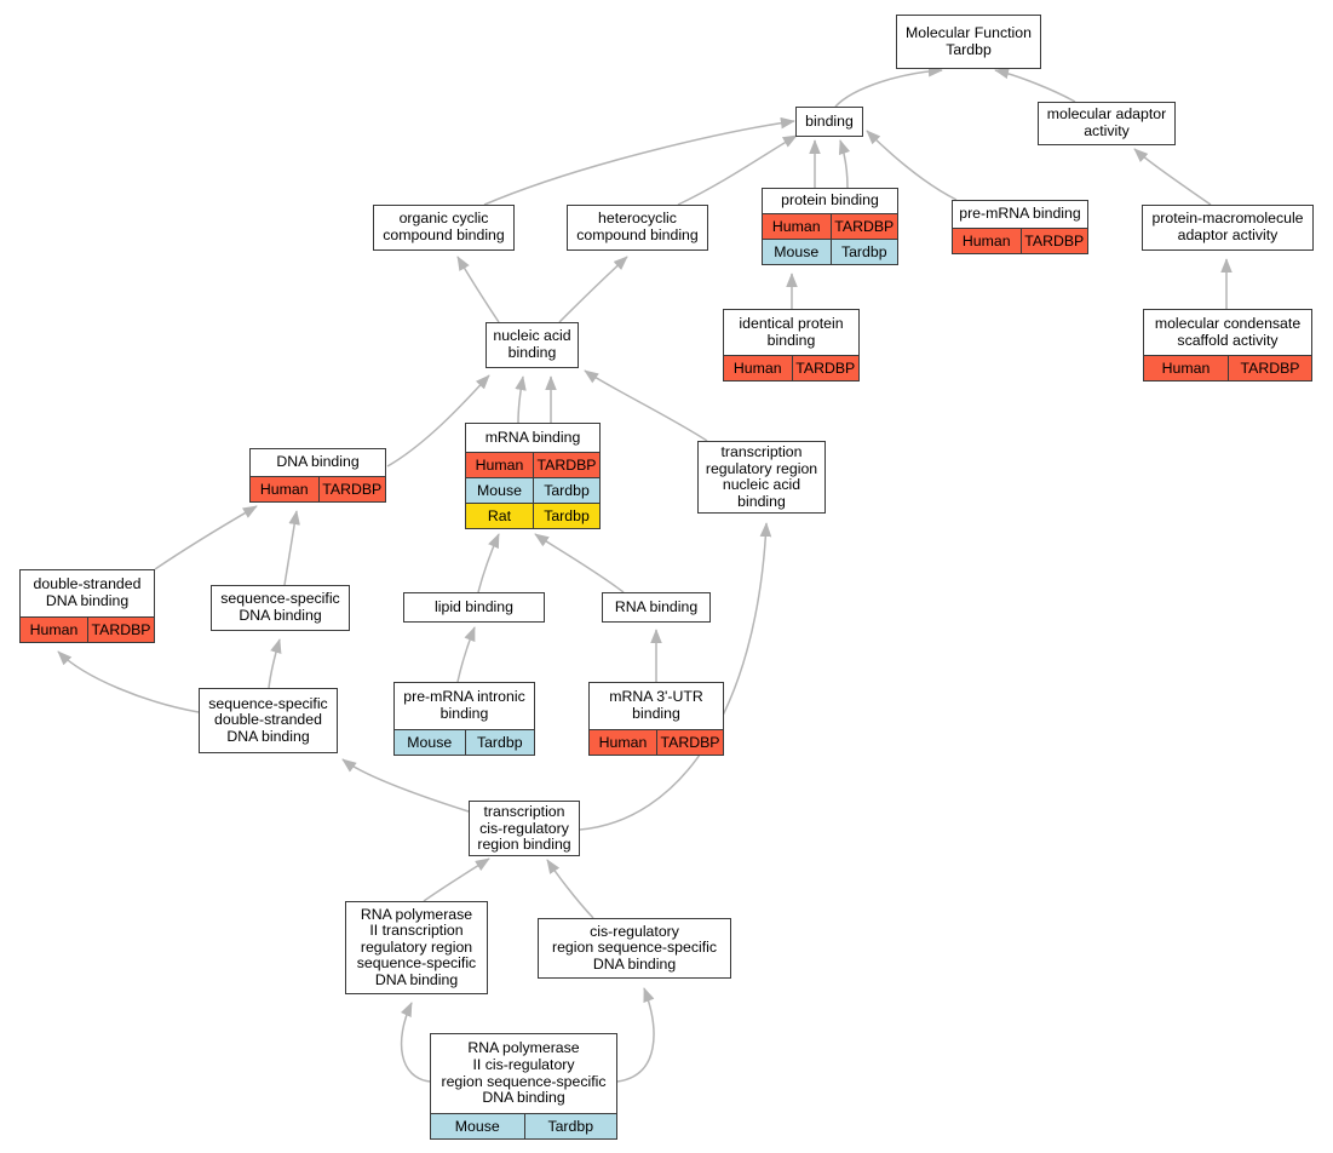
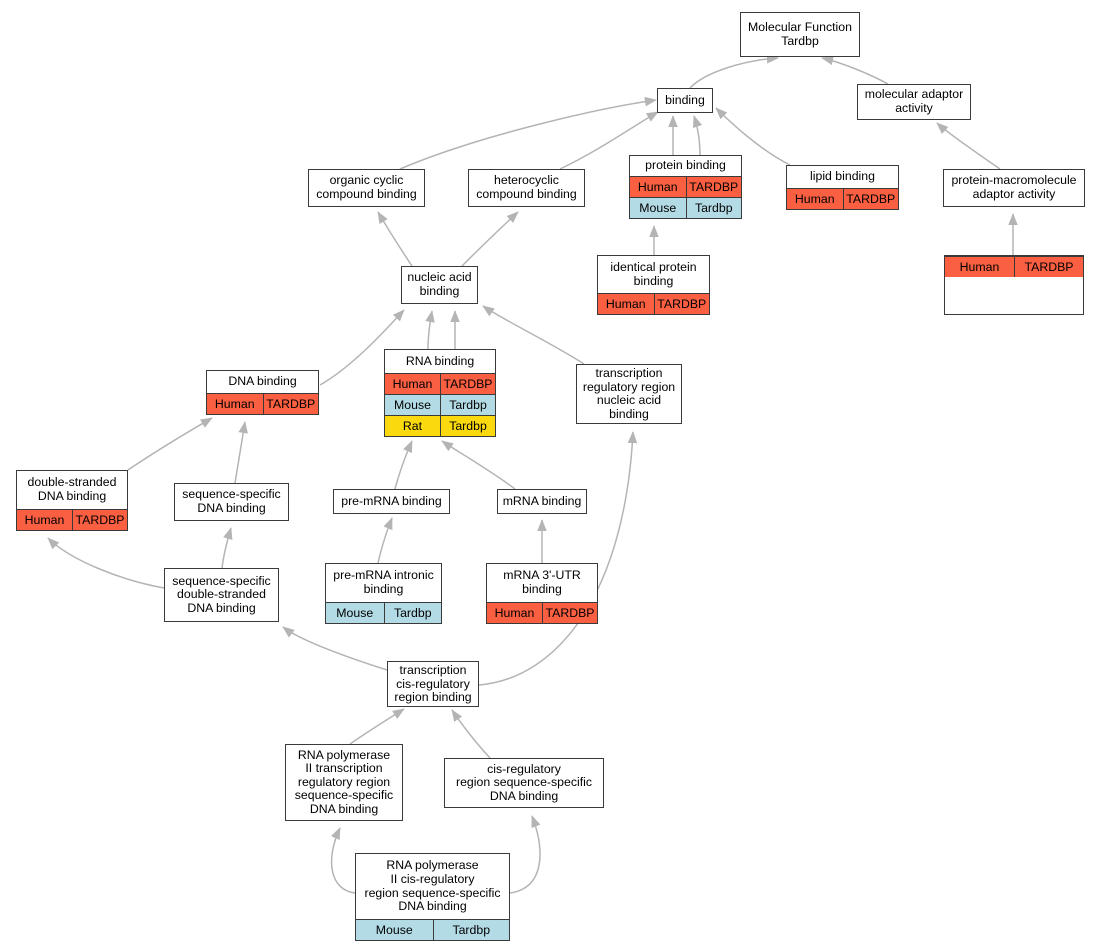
  Molecular Function
  Tardbp
  binding
  molecular adaptor
  activity
  organic cyclic
  compound binding
  heterocyclic
  compound binding
  protein binding
  Human
  TARDBP
  Mouse
  Tardbp
- pre-mRNA binding
+ lipid binding
  Human
  TARDBP
  protein-macromolecule
  adaptor activity
  nucleic acid
  binding
  identical protein
  binding
  Human
  TARDBP
- molecular condensate
- scaffold activity
  Human
  TARDBP
  DNA binding
  Human
  TARDBP
- mRNA binding
+ RNA binding
  Human
  TARDBP
  Mouse
  Tardbp
  Rat
  Tardbp
  transcription
  regulatory region
  nucleic acid
  binding
  double-stranded
  DNA binding
  Human
  TARDBP
  sequence-specific
  DNA binding
- lipid binding
+ pre-mRNA binding
- RNA binding
+ mRNA binding
  sequence-specific
  double-stranded
  DNA binding
  pre-mRNA intronic
  binding
  Mouse
  Tardbp
  mRNA 3'-UTR
  binding
  Human
  TARDBP
  transcription
  cis-regulatory
  region binding
  RNA polymerase
  II transcription
  regulatory region
  sequence-specific
  DNA binding
  cis-regulatory
  region sequence-specific
  DNA binding
  RNA polymerase
  II cis-regulatory
  region sequence-specific
  DNA binding
  Mouse
  Tardbp
